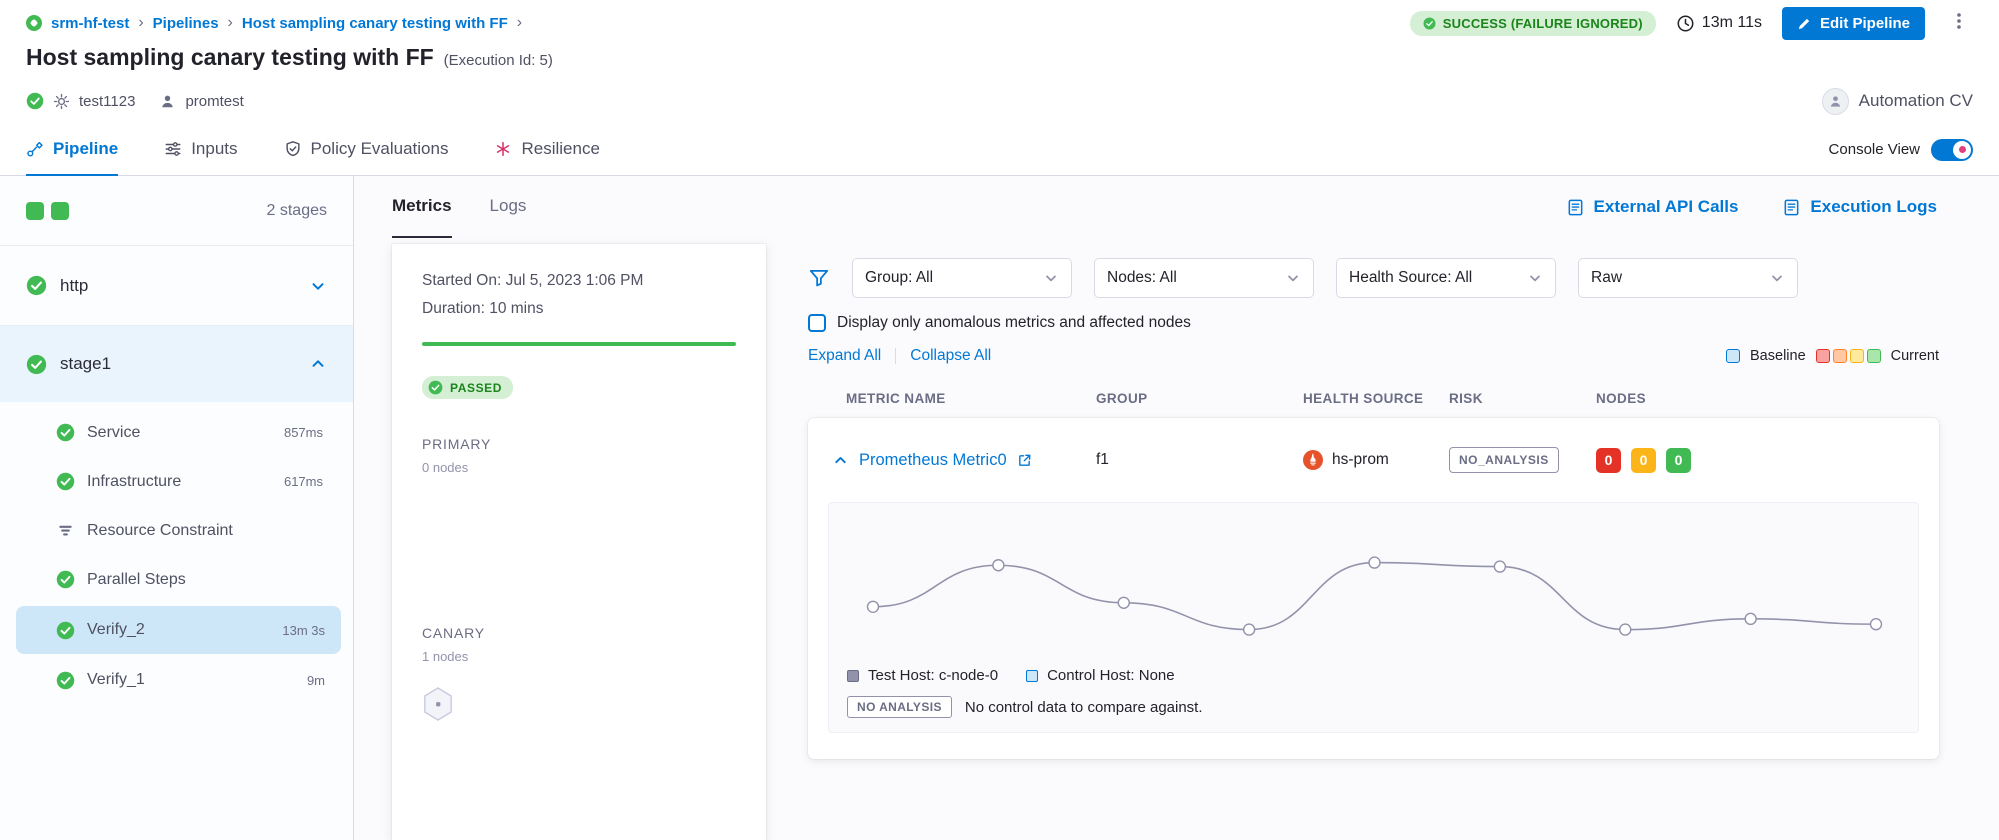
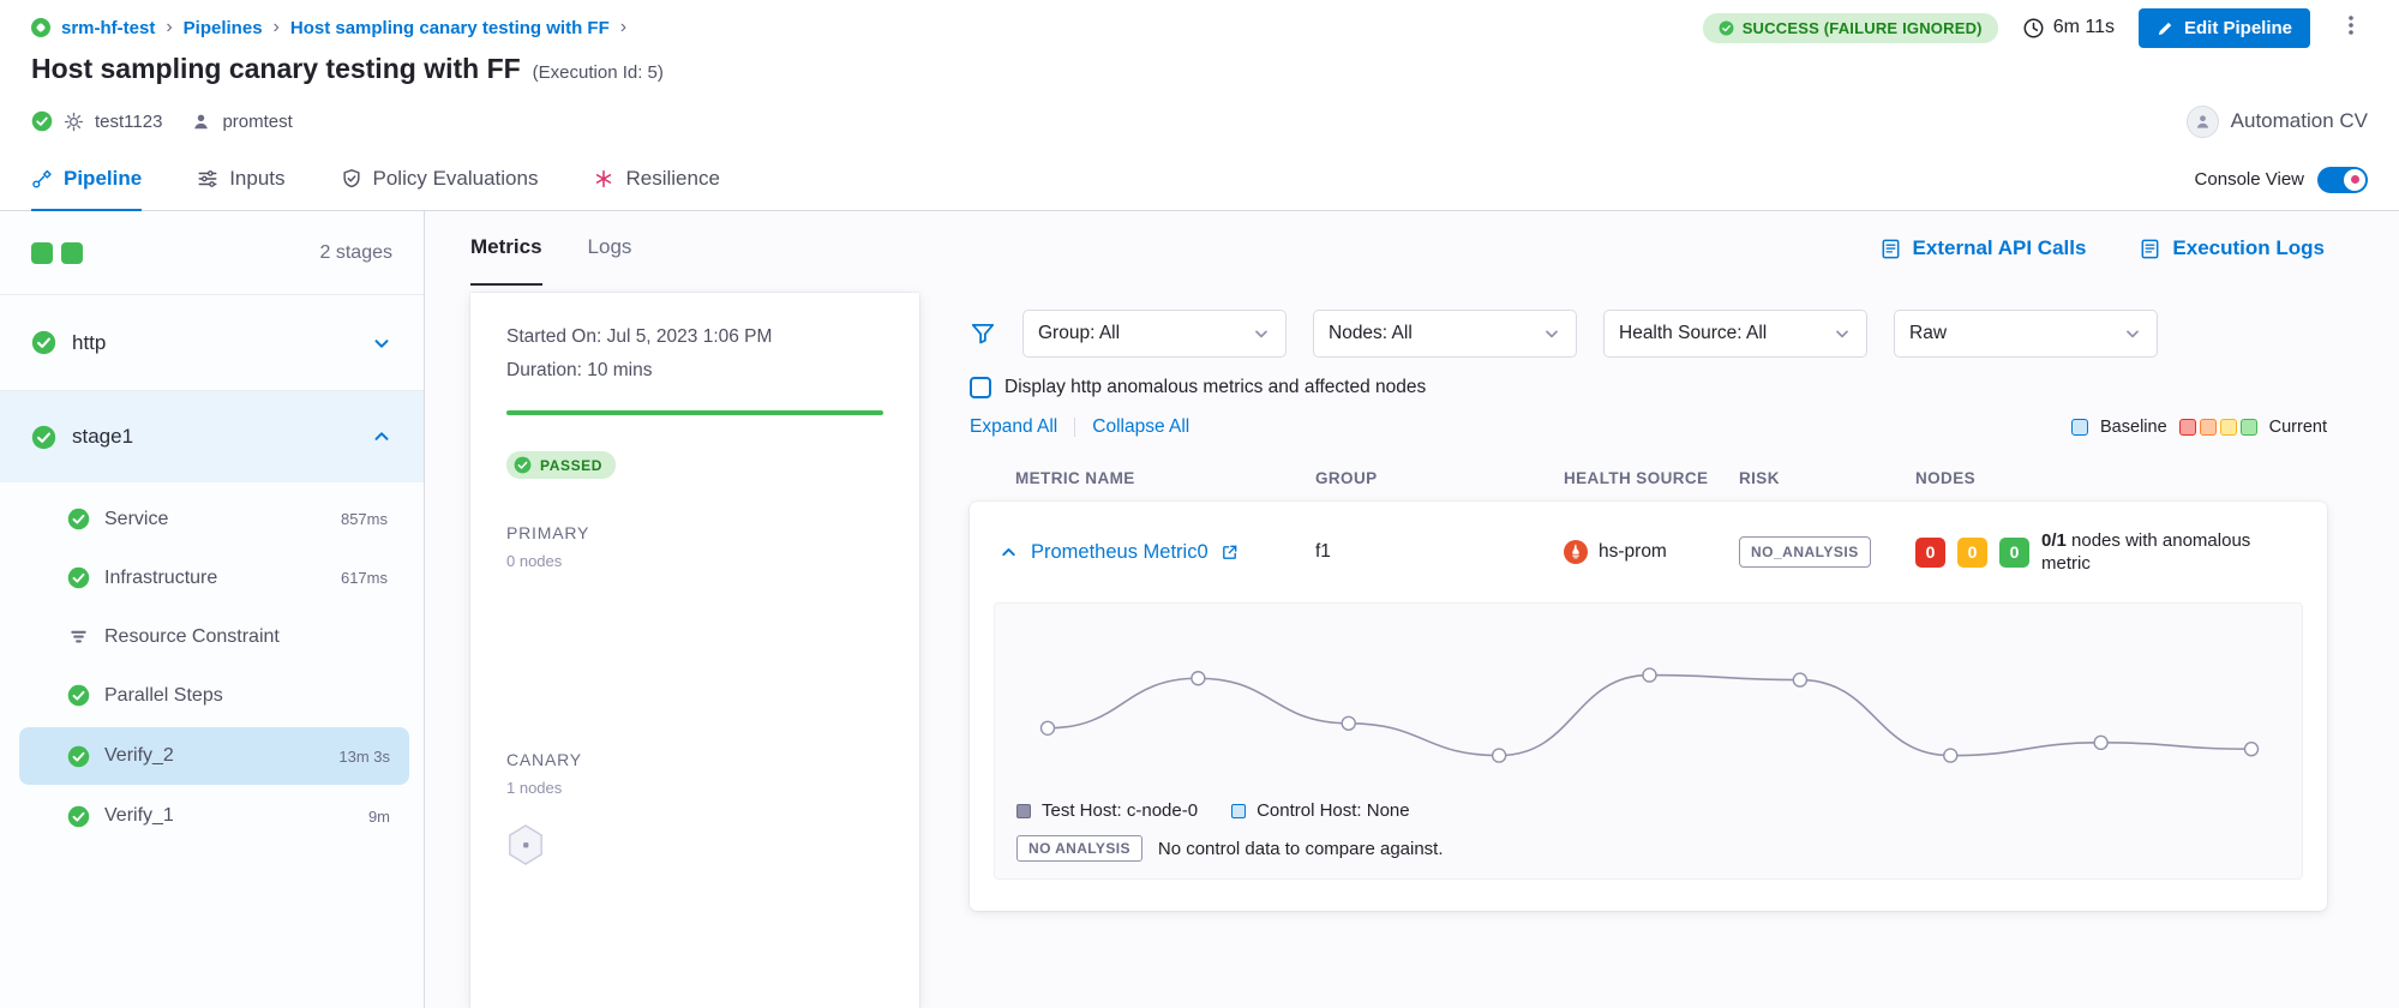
  srm-hf-test
  Pipelines
  Host sampling canary testing with FF
  SUCCESS (FAILURE IGNORED)
- 13m 11s
+ 6m 11s
  Edit Pipeline
  Host sampling canary testing with FF
  (Execution Id: 5)
  test1123
  promtest
  Automation CV
  Pipeline
  Inputs
  Policy Evaluations
  Resilience
  Console View
  2 stages
  http
  stage1
  Service
  857ms
  Infrastructure
  617ms
  Resource Constraint
  Parallel Steps
  Verify_2
  13m 3s
  Verify_1
  9m
  Metrics
  Logs
  External API Calls
  Execution Logs
  Started On: Jul 5, 2023 1:06 PM
  Duration: 10 mins
  PASSED
  PRIMARY
  0 nodes
  CANARY
  1 nodes
  Group: All
  Nodes: All
  Health Source: All
  Raw
- Display only anomalous metrics and affected nodes
+ Display http anomalous metrics and affected nodes
  Expand All
  Collapse All
  Baseline
  Current
  METRIC NAME
  GROUP
  HEALTH SOURCE
  RISK
  NODES
  Prometheus Metric0
  f1
  hs-prom
  NO_ANALYSIS
  0
  0
  0
+ 0/1 nodes with anomalous metric
  Test Host: c-node-0
  Control Host: None
  NO ANALYSIS
  No control data to compare against.
